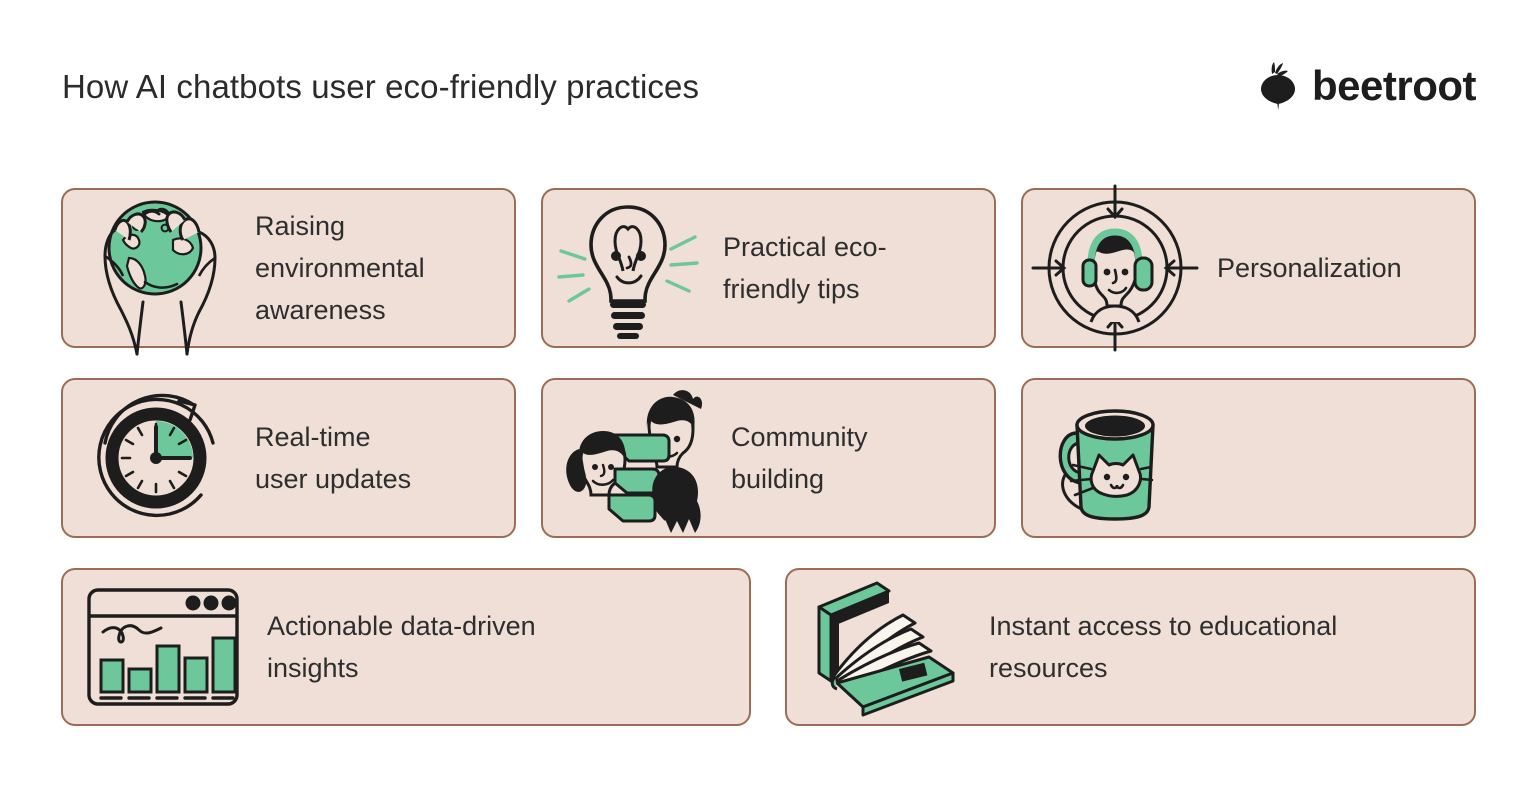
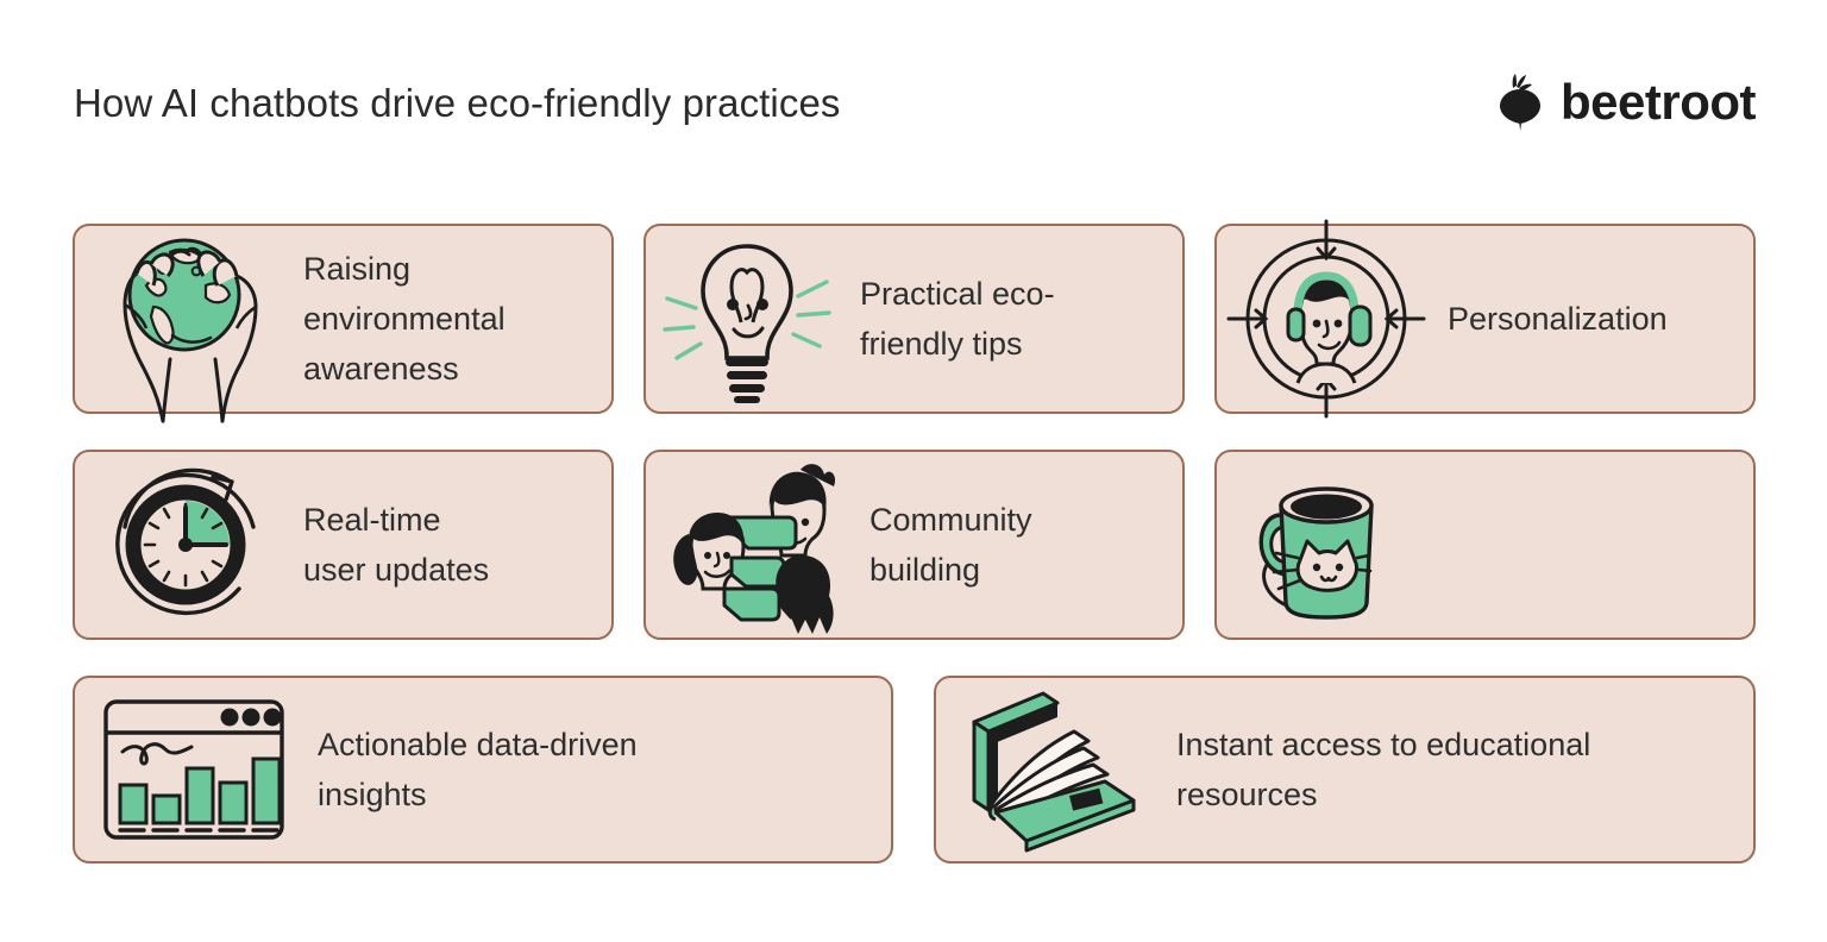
- How AI chatbots user eco-friendly practices
+ How AI chatbots drive eco-friendly practices
  beetroot
  Raising
  environmental
  awareness
  Practical eco-
  friendly tips
  Personalization
  Real-time
  user updates
  Community
  building
  Actionable data-driven
  insights
  Instant access to educational
  resources
